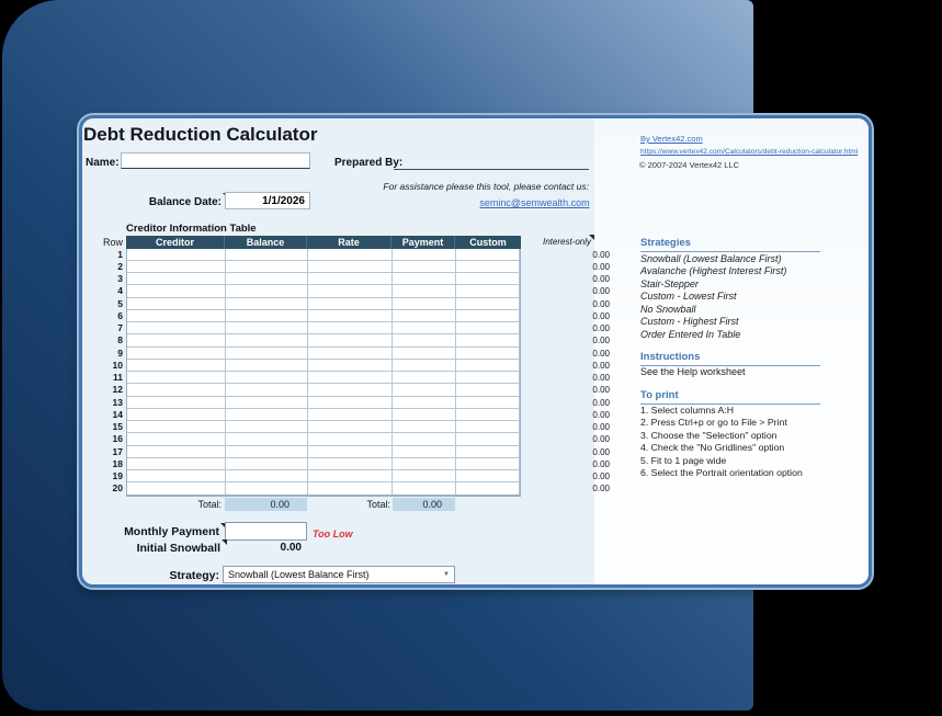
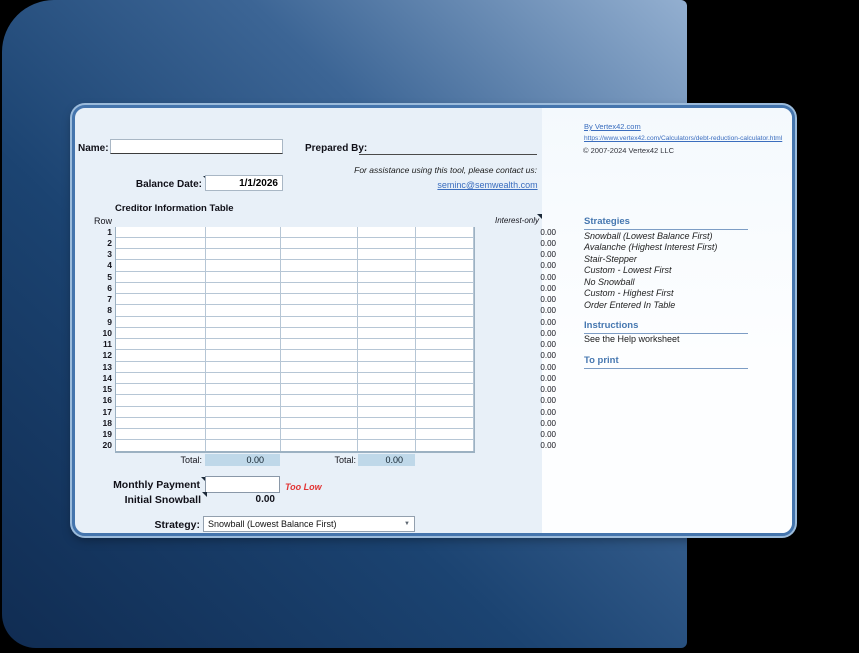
  By Vertex42.com
  © 2007-2024 Vertex42 LLC
  Strategies
  Snowball (Lowest Balance First)
  Avalanche (Highest Interest First)
  Stair-Stepper
  Custom - Lowest First
  No Snowball
  Custom - Highest First
  Order Entered In Table
  Instructions
  See the Help worksheet
  To print
- 1. Select columns A:H
- 2. Press Ctrl+p or go to File > Print
- 3. Choose the "Selection" option
- 4. Check the "No Gridlines" option
- 5. Fit to 1 page wide
- 6. Select the Portrait orientation option
- Debt Reduction Calculator
  Name:
  Prepared By:
- For assistance please this tool, please contact us:
+ For assistance using this tool, please contact us:
  seminc@semwealth.com
  Balance Date:
  1/1/2026
  Creditor Information Table
  Row
- Creditor
- Balance
- Rate
- Payment
- Custom
  Interest-only
  1
  0.00
  2
  0.00
  3
  0.00
  4
  0.00
  5
  0.00
  6
  0.00
  7
  0.00
  8
  0.00
  9
  0.00
  10
  0.00
  11
  0.00
  12
  0.00
  13
  0.00
  14
  0.00
  15
  0.00
  16
  0.00
  17
  0.00
  18
  0.00
  19
  0.00
  20
  0.00
  Total:
  0.00
  Total:
  0.00
  Monthly Payment
  Too Low
  Initial Snowball
  0.00
  Strategy:
  Snowball (Lowest Balance First)
